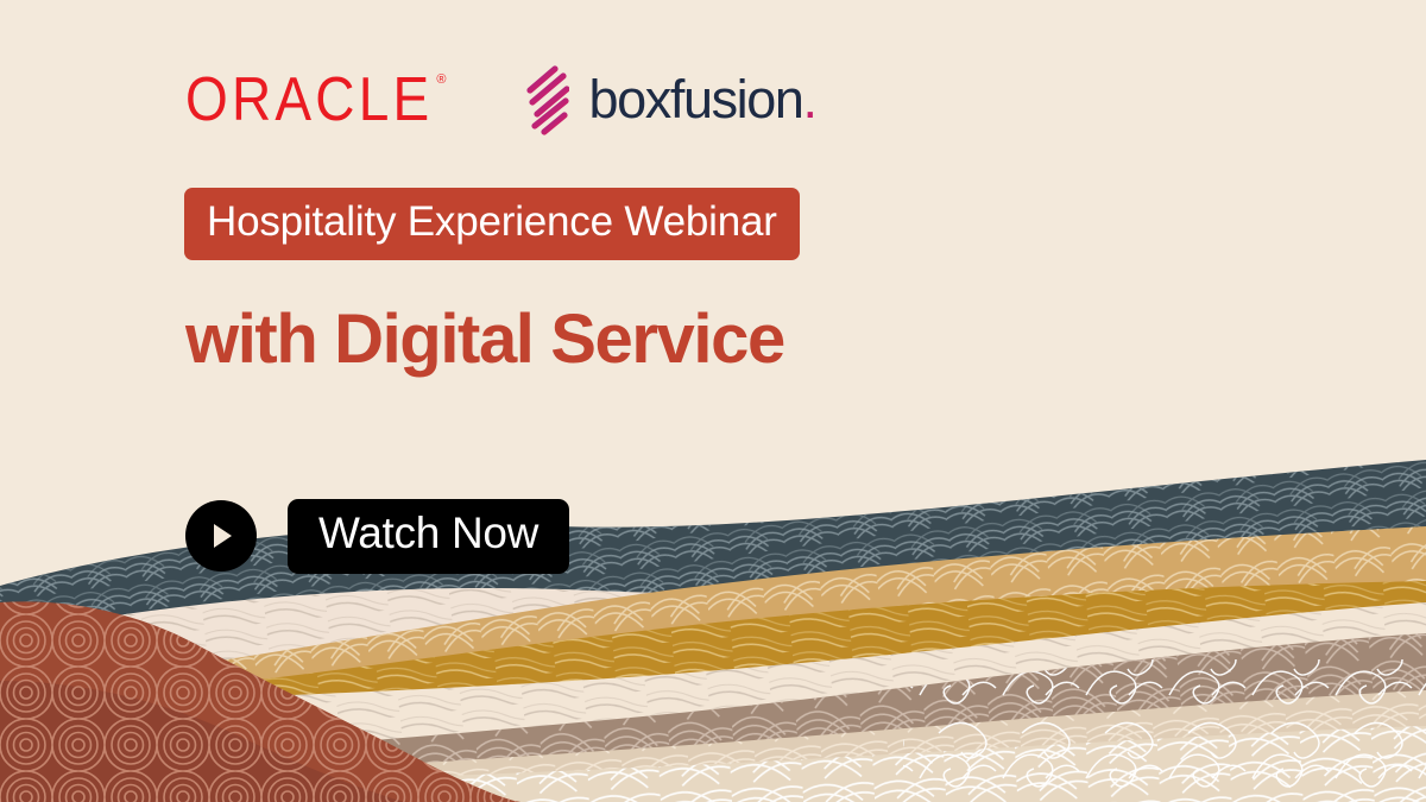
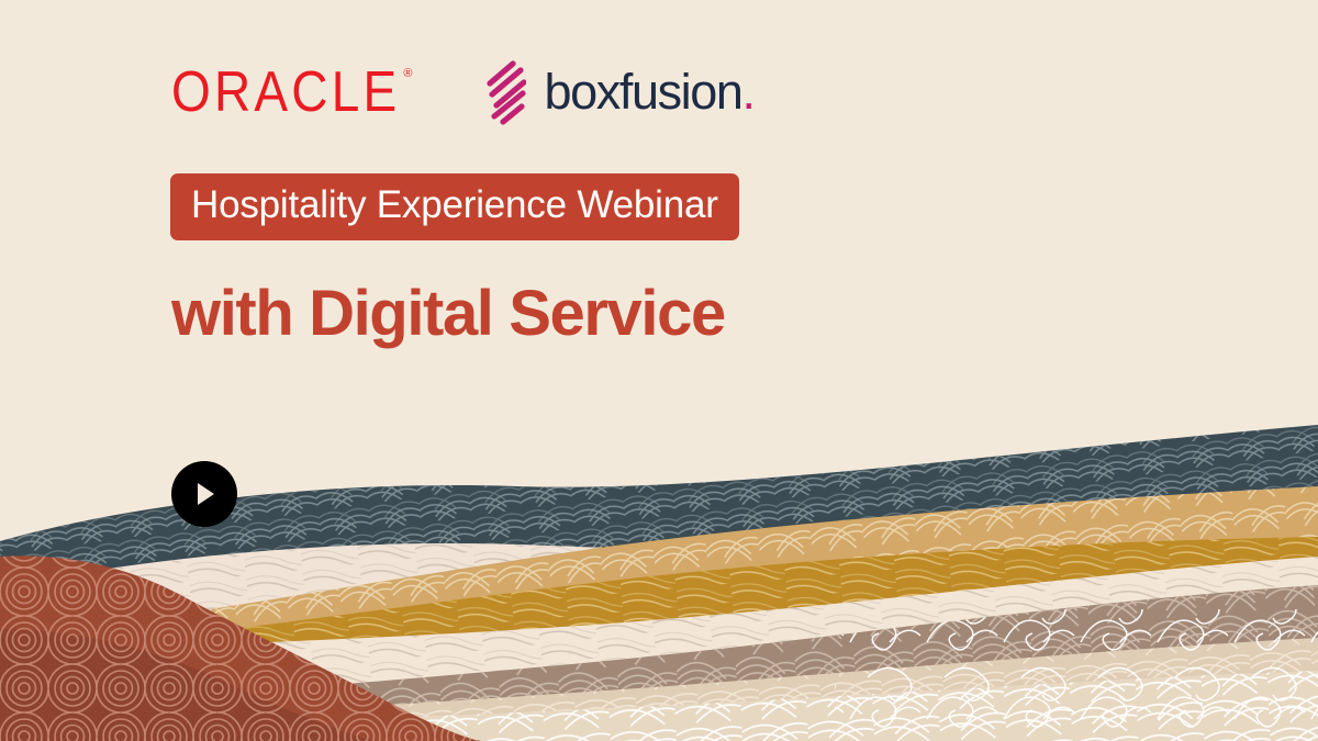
  ORACLE
  ®
  boxfusion.
  Hospitality Experience Webinar
  with Digital Service
- Watch Now
